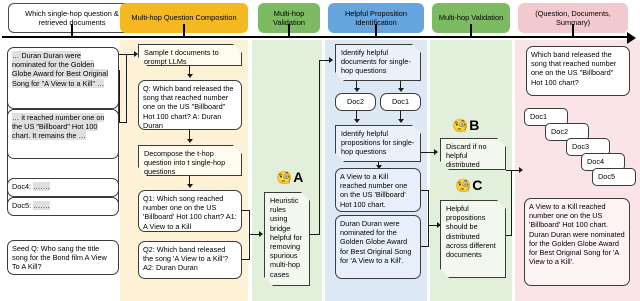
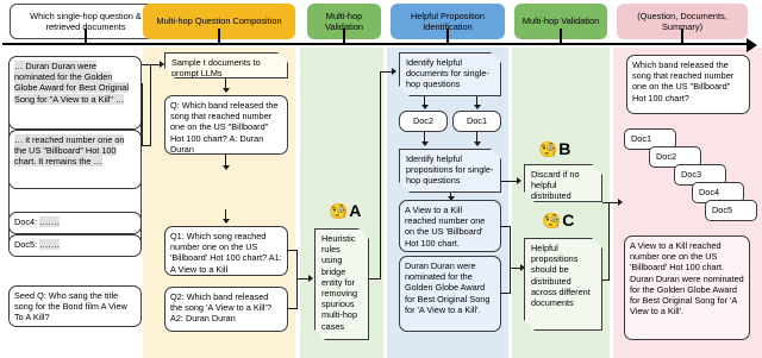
  Which single-hop question & retrieved documents
  Multi-hop Question Composition
  Multi-hop Validation
  Helpful Proposition Identification
  Multi-hop Validation
  (Question, Documents, Summary)
  … Duran Duran were nominated for the Golden Globe Award for Best Original Song for "A View to a Kill" …
  … it reached number one on the US "Billboard" Hot 100 chart. It remains the …
  Doc4: …….
  Doc5: …….
  Seed Q: Who sang the title song for the Bond film A View To A Kill?
  Sample t documents to prompt LLMs
  Q: Which band released the song that reached number one on the US "Billboard" Hot 100 chart? A: Duran Duran
- Decompose the t-hop question into t single-hop questions
  Q1: Which song reached number one on the US 'Billboard' Hot 100 chart? A1: A View to a Kill
  Q2: Which band released the song 'A View to a Kill'? A2: Duran Duran
  🧐
  A
- Heuristic rules using bridge helpful for removing spurious multi-hop cases
+ Heuristic rules using bridge entity for removing spurious multi-hop cases
  Identify helpful documents for single-hop questions
  Doc2
  Doc1
  Identify helpful propositions for single-hop questions
  A View to a Kill reached number one on the US 'Billboard' Hot 100 chart.
  Duran Duran were nominated for the Golden Globe Award for Best Original Song for 'A View to a Kill'.
  🧐
  B
  Discard if no helpful distributed
  🧐
  C
  Helpful propositions should be distributed across different documents
  Which band released the song that reached number one on the US "Billboard" Hot 100 chart?
  Doc1
  Doc2
  Doc3
  Doc4
  Doc5
  A View to a Kill reached number one on the US 'Billboard' Hot 100 chart. Duran Duran were nominated for the Golden Globe Award for Best Original Song for 'A View to a Kill'.
